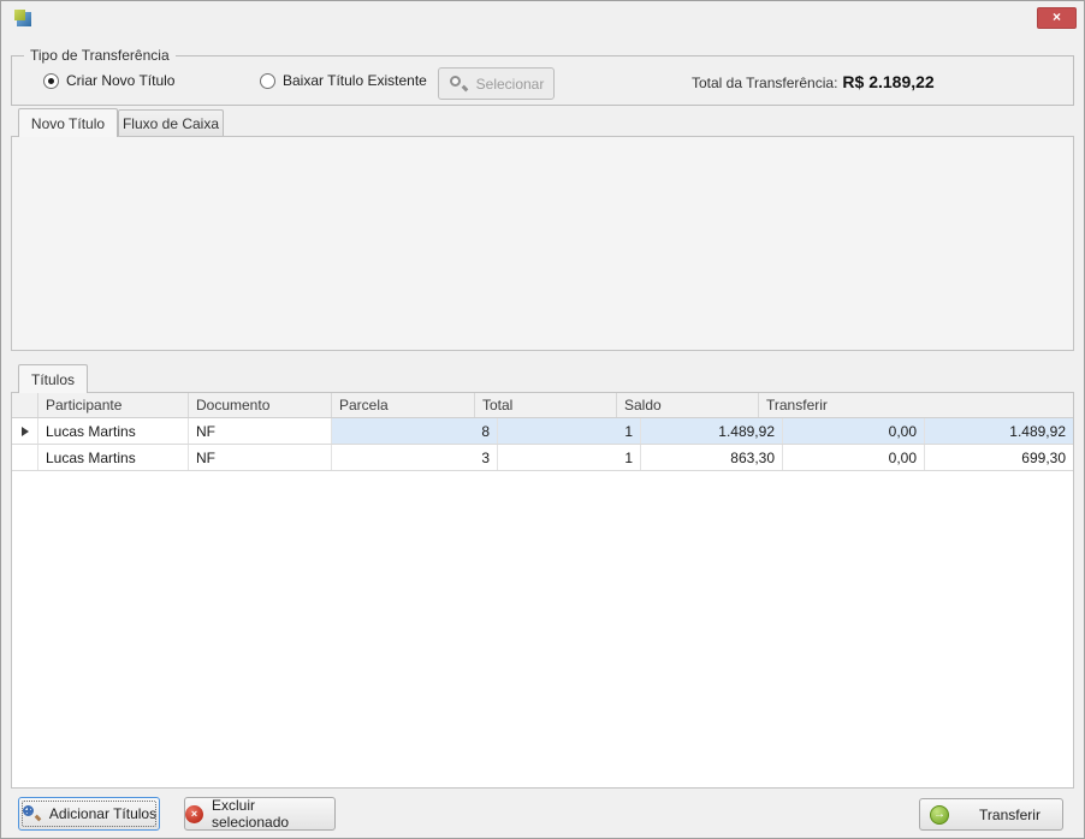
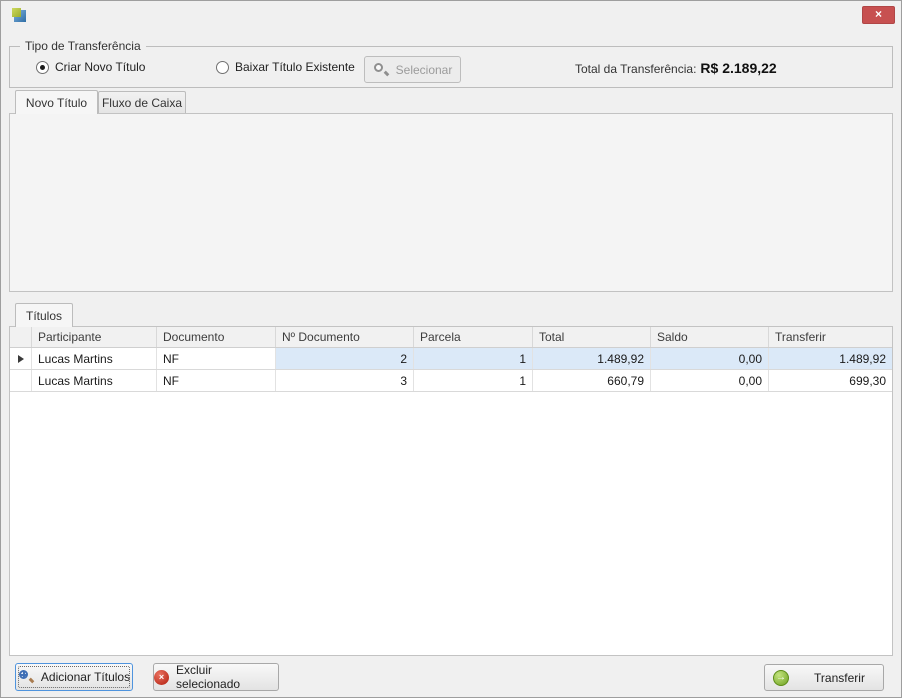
  ×
  Tipo de Transferência
  Criar Novo Título
  Baixar Título Existente
  Selecionar
  Total da Transferência: R$ 2.189,22
  Novo Título
  Fluxo de Caixa
  Títulos
  Participante
  Documento
+ Nº Documento
  Parcela
  Total
  Saldo
  Transferir
  Lucas Martins
  NF
- 8
+ 2
  1
  1.489,92
  0,00
  1.489,92
  Lucas Martins
  NF
  3
  1
- 863,30
+ 660,79
  0,00
  699,30
  Adicionar Títulos
  ×
  Excluir selecionado
  →
  Transferir
